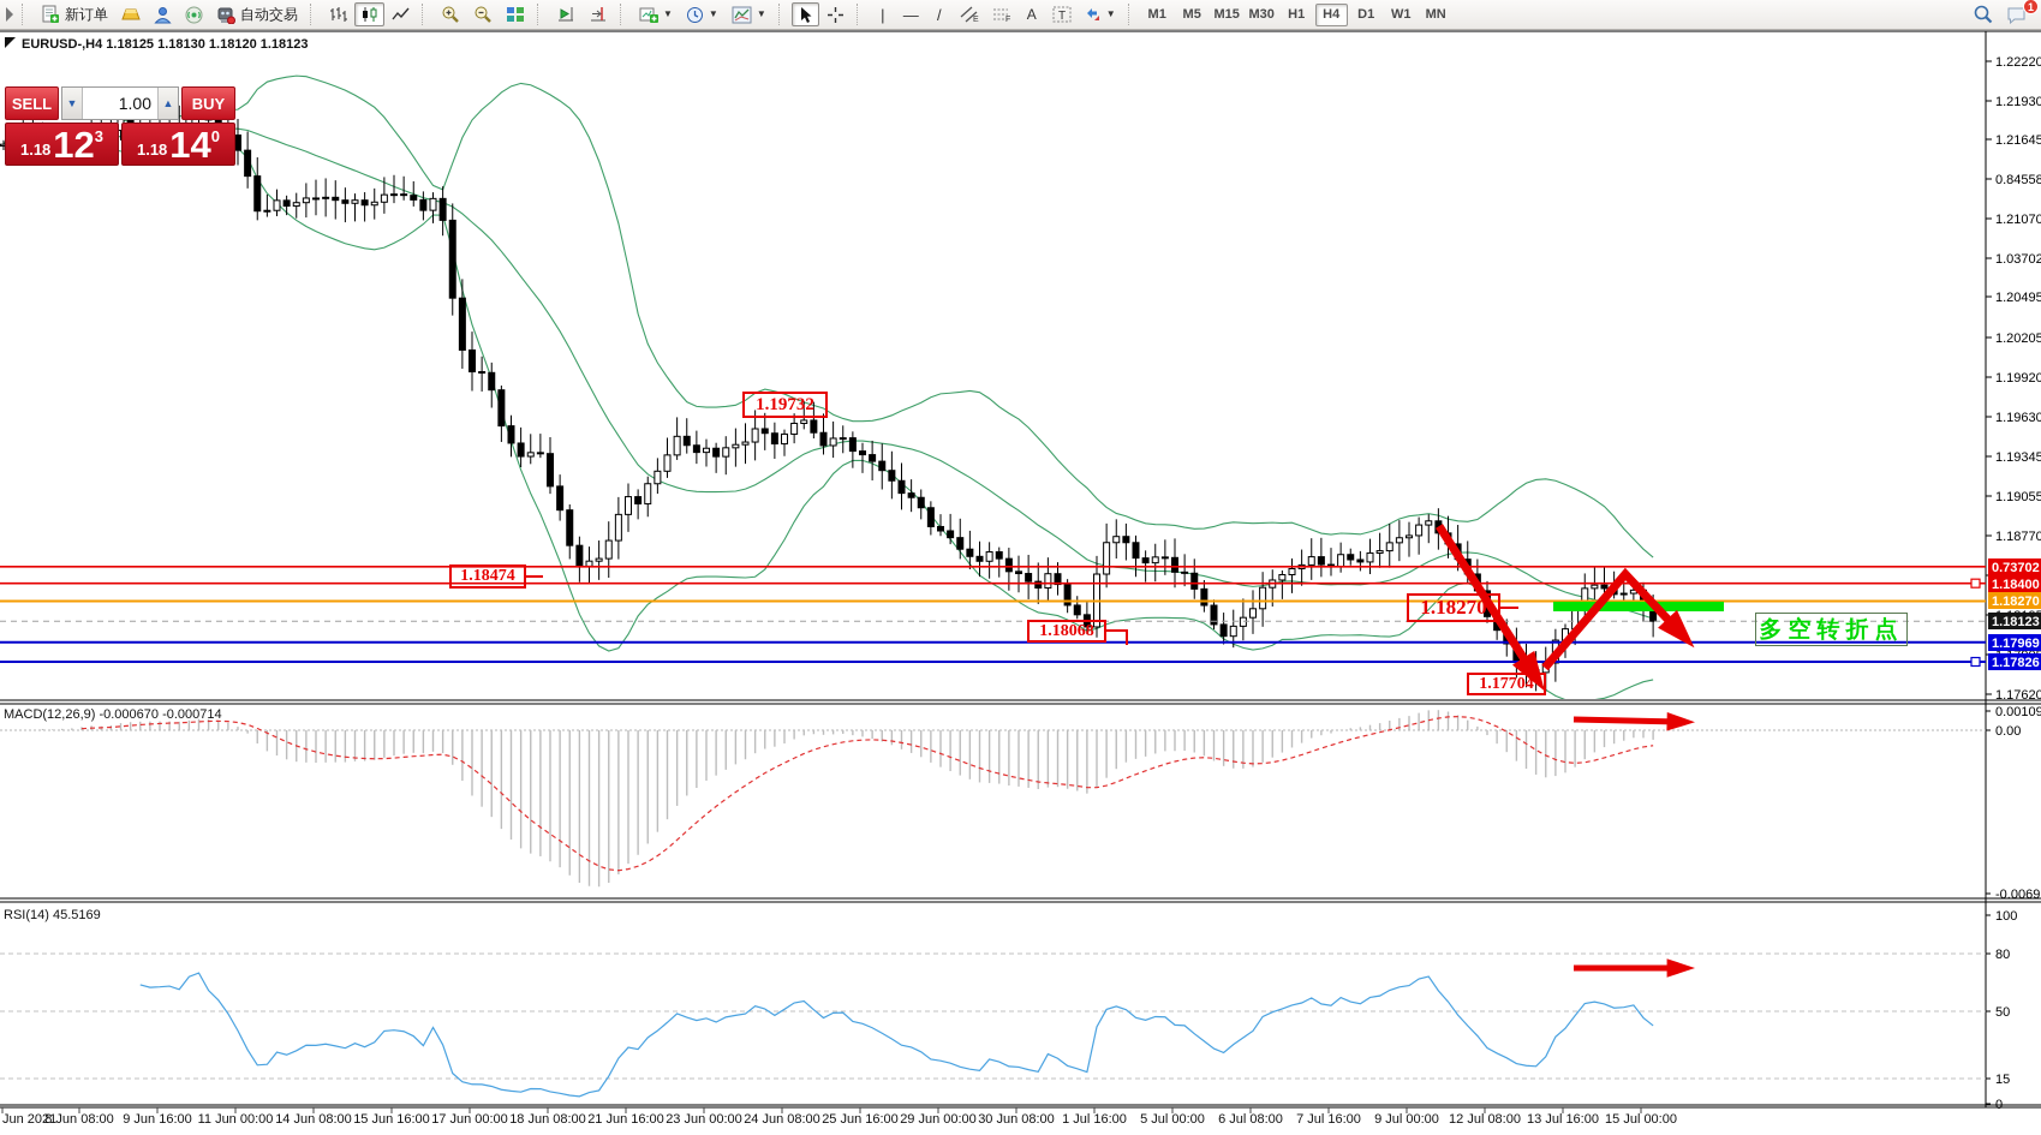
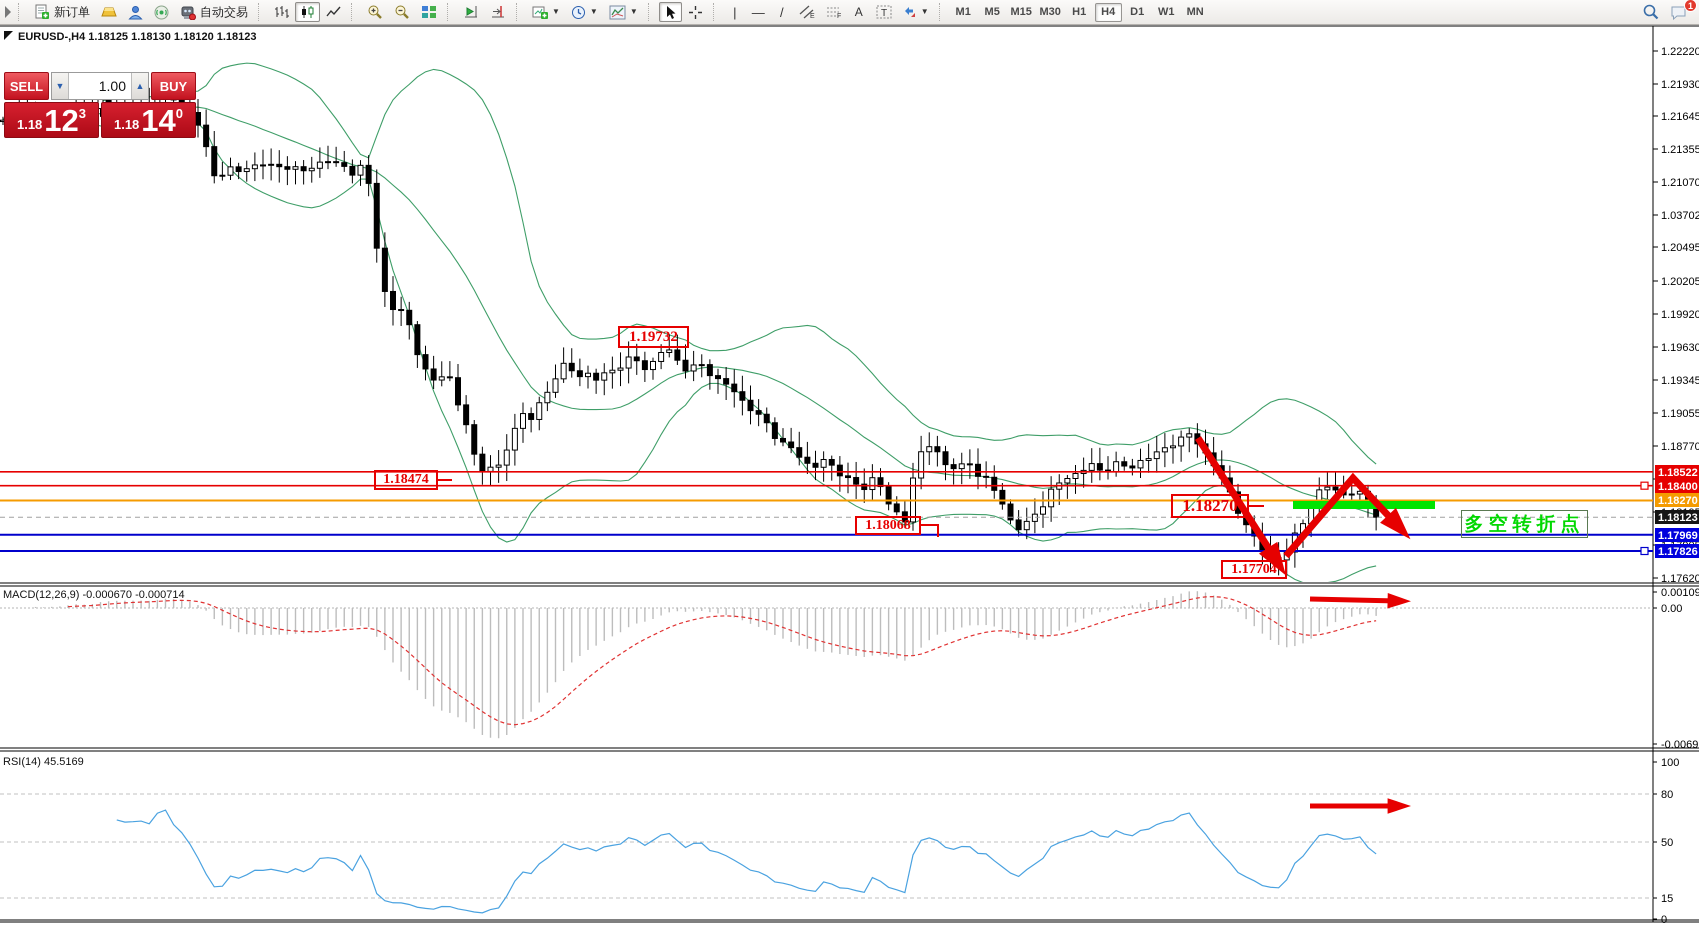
  新订单
  自动交易
  ▼
  ▼
  ▼
  |
  —
  /
  A
  T
  ▼
  M1
  M5
  M15
  M30
  H1
  H4
  D1
  W1
  MN
  1
  1.22220
  1.21930
  1.21645
- 0.84558
+ 1.21355
  1.21070
  1.03702
  1.20495
  1.20205
  1.19920
  1.19630
  1.19345
  1.19055
  1.18770
  1.17620
- 0.73702
+ 1.18522
  1.18400
  1.18270
  1.18123
  1.17969
  1.17826
  0.00109
  0.00
  -0.0069
  100
  80
  50
  15
  0
- Jun 2021
- 8 Jun 08:00
- 9 Jun 16:00
- 11 Jun 00:00
- 14 Jun 08:00
- 15 Jun 16:00
- 17 Jun 00:00
- 18 Jun 08:00
- 21 Jun 16:00
- 23 Jun 00:00
- 24 Jun 08:00
- 25 Jun 16:00
- 29 Jun 00:00
- 30 Jun 08:00
- 1 Jul 16:00
- 5 Jul 00:00
- 6 Jul 08:00
- 7 Jul 16:00
- 9 Jul 00:00
- 12 Jul 08:00
- 13 Jul 16:00
- 15 Jul 00:00
  EURUSD-,H4 1.18125 1.18130 1.18120 1.18123
  SELL
  ▼
  1.00
  ▲
  BUY
  1.18
  12
  3
  1.18
  14
  0
  MACD(12,26,9) -0.000670 -0.000714
  RSI(14) 45.5169
  1.19732
  1.18474
  1.18270
  1.18068
  1.17704
  多空转折点
